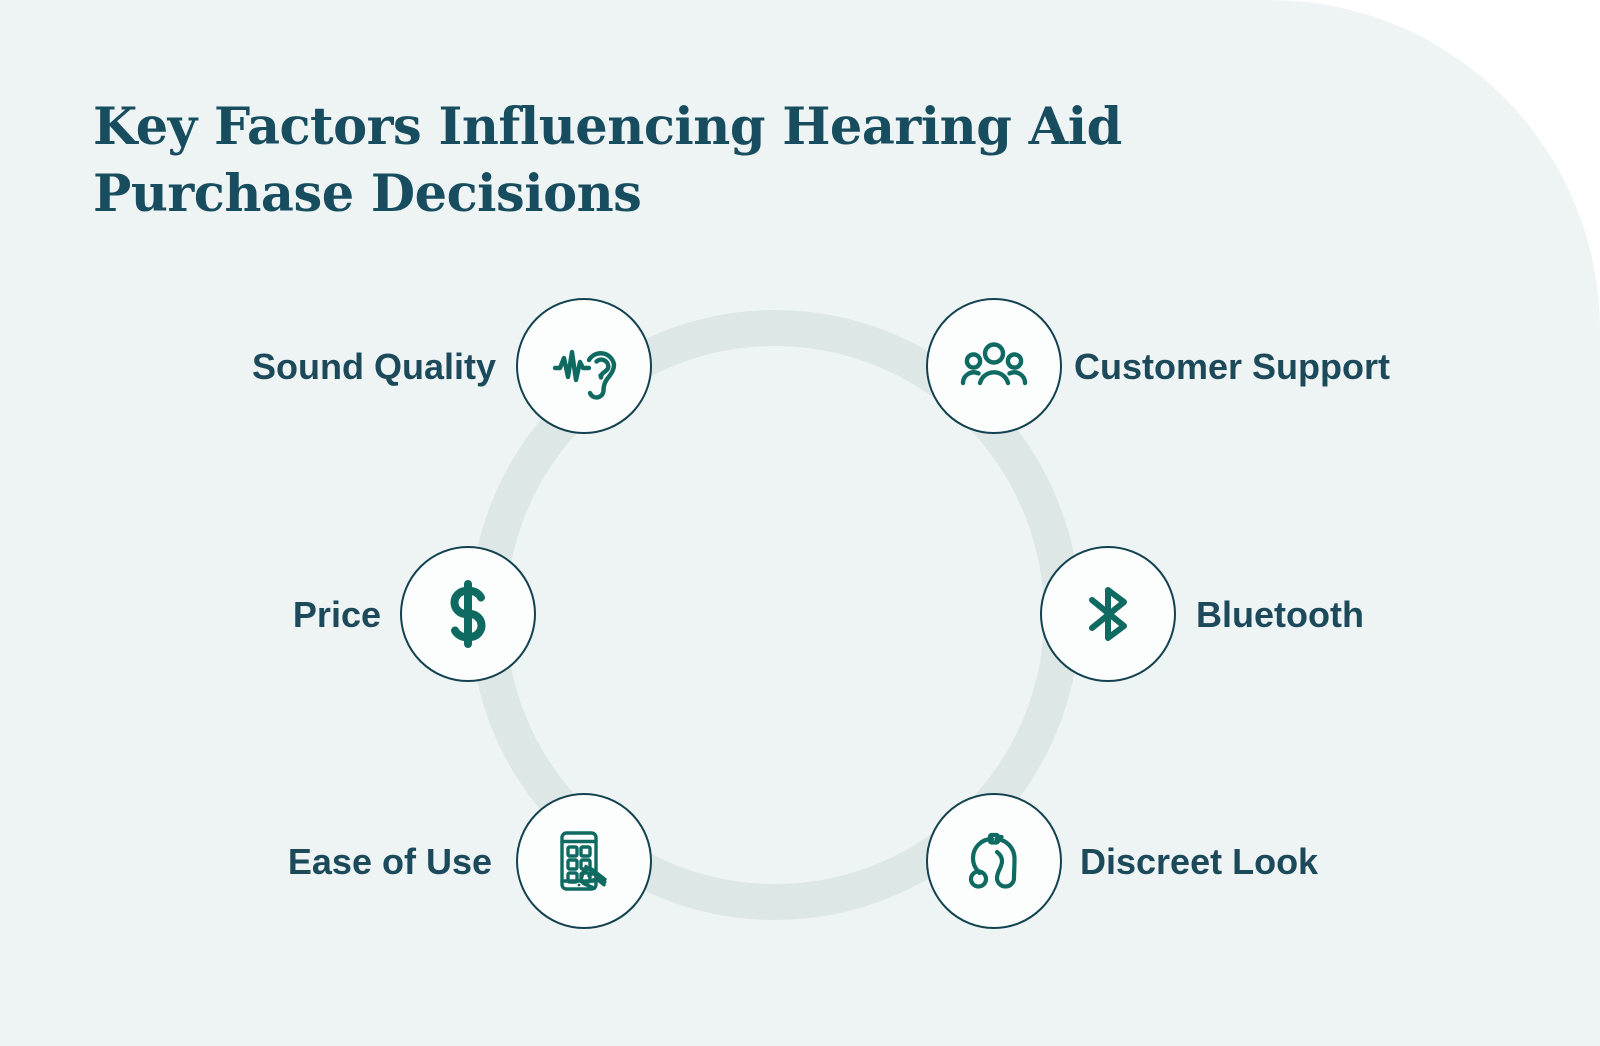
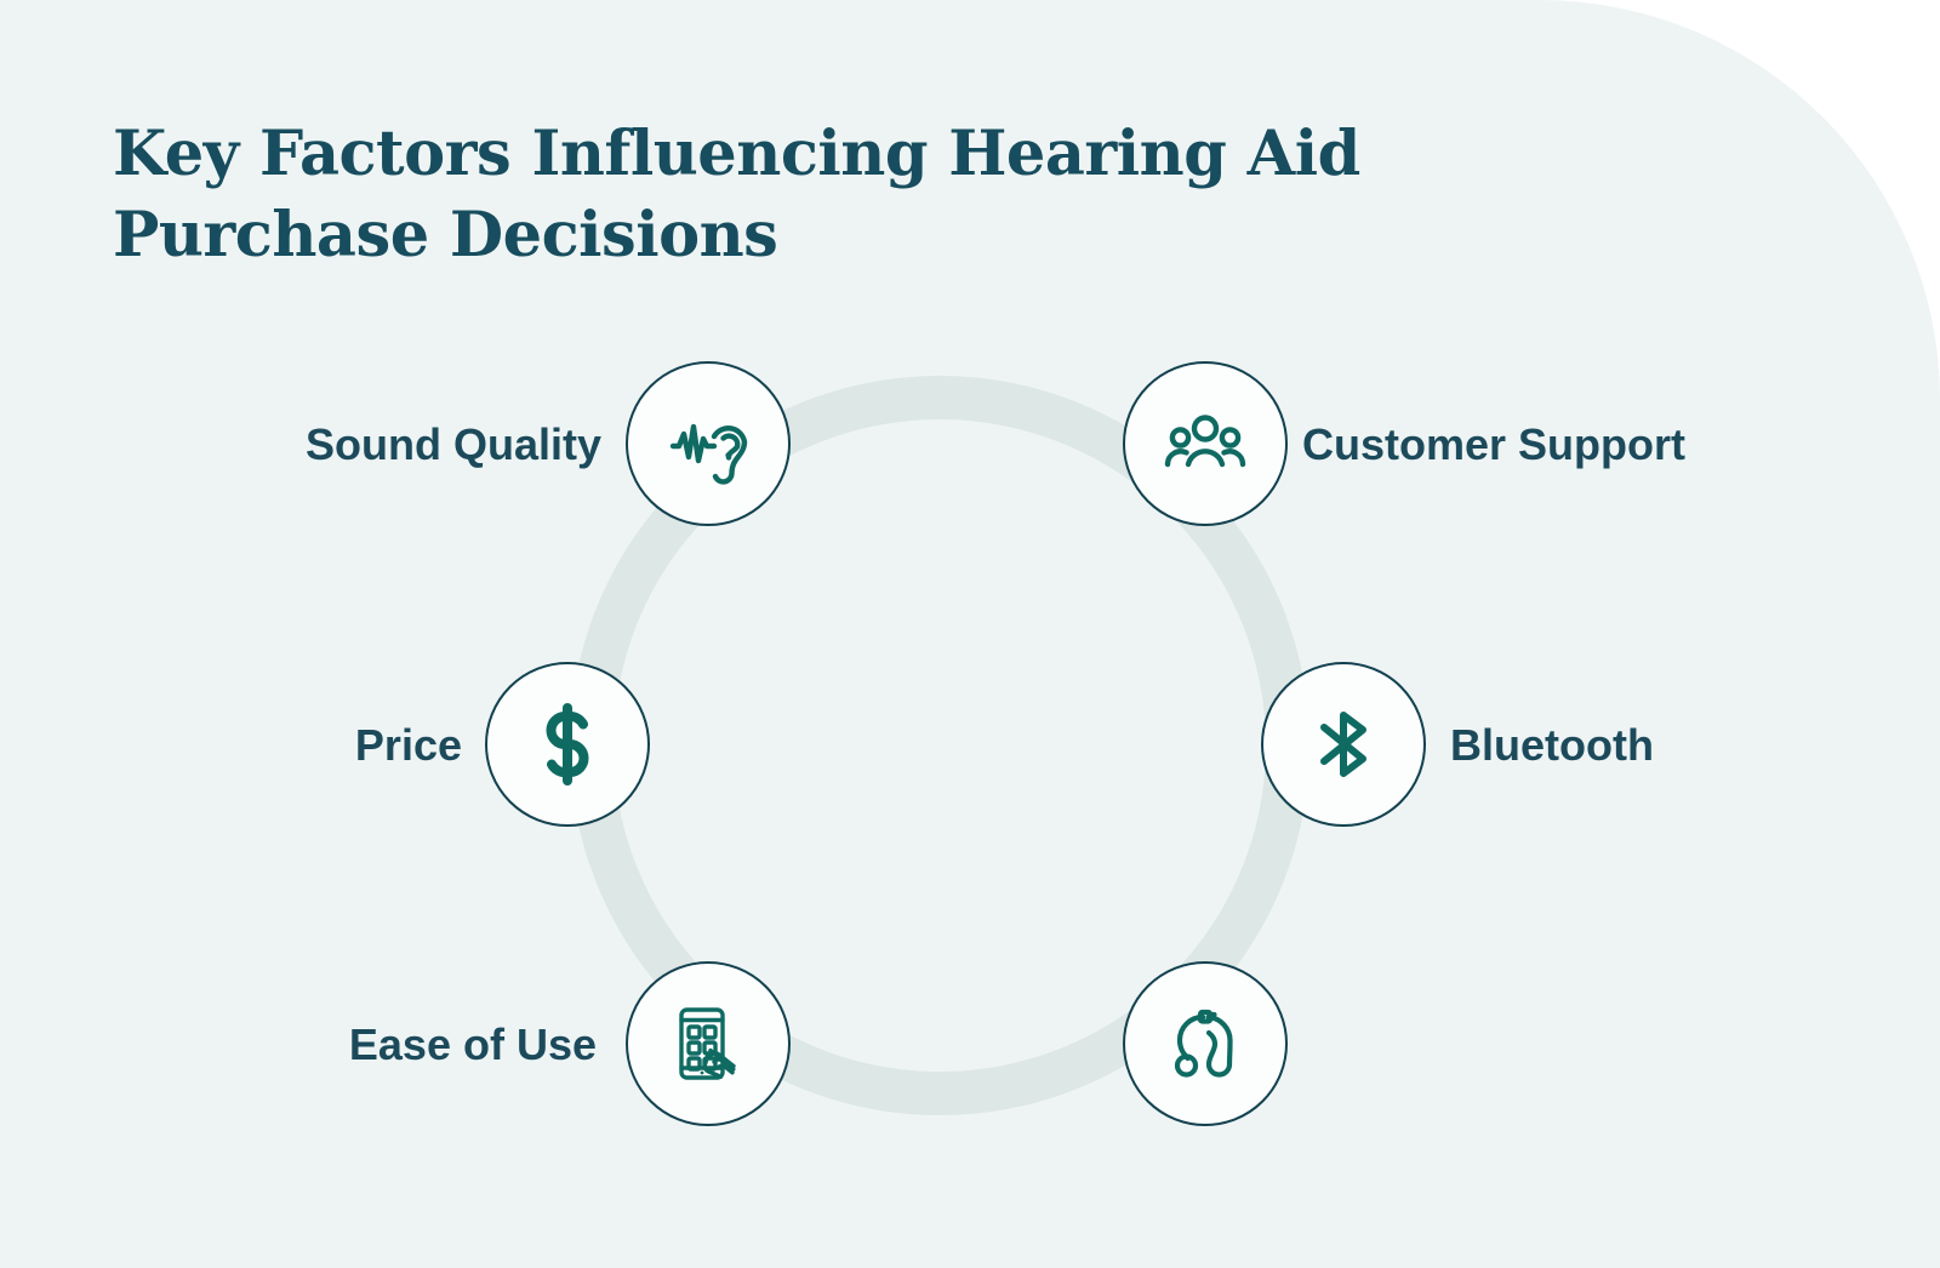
  Key Factors Influencing Hearing Aid
  Purchase Decisions
  Sound Quality
  Customer Support
  Price
  Bluetooth
  Ease of Use
- Discreet Look
